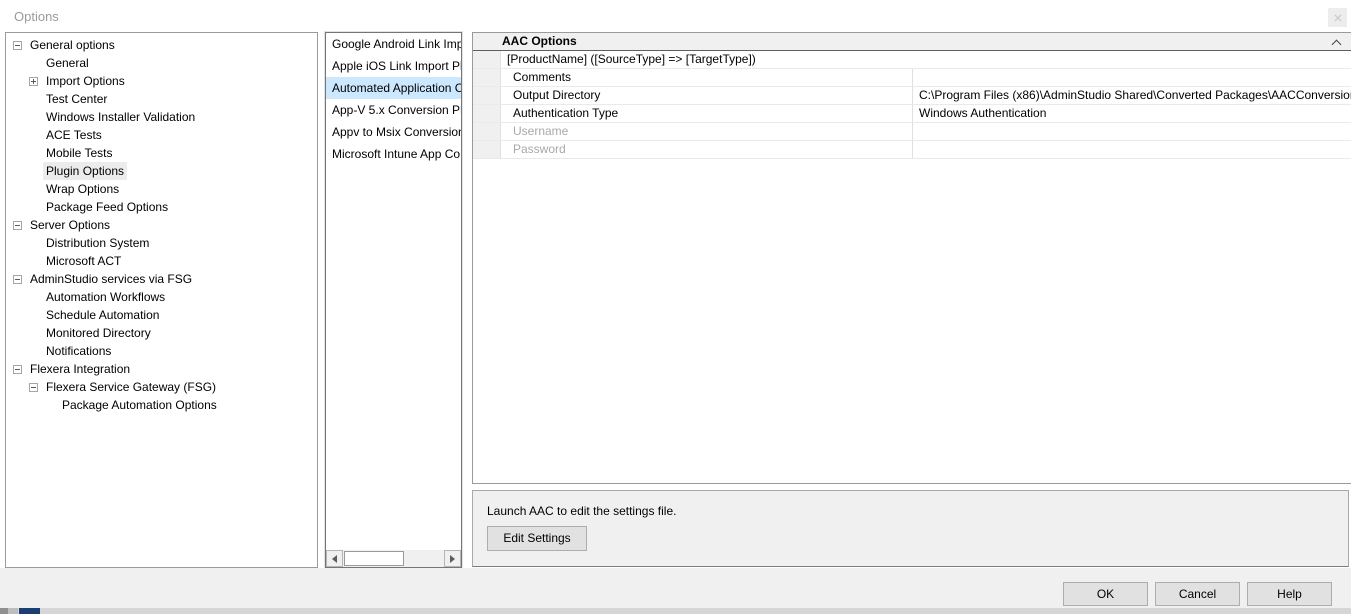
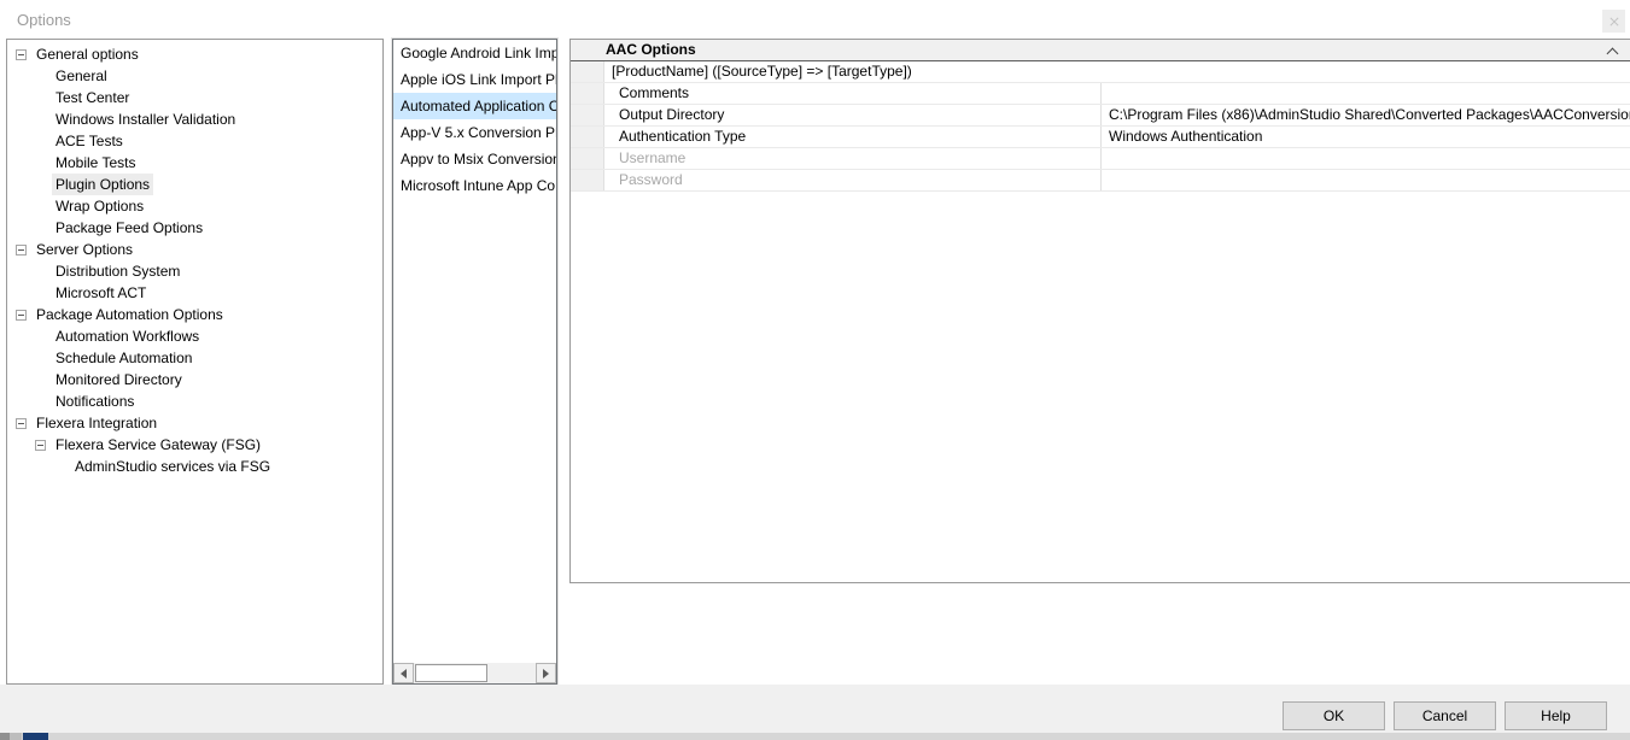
  Options
  General options
  General
- Import Options
  Test Center
  Windows Installer Validation
  ACE Tests
  Mobile Tests
  Plugin Options
  Wrap Options
  Package Feed Options
  Server Options
  Distribution System
  Microsoft ACT
- AdminStudio services via FSG
+ Package Automation Options
  Automation Workflows
  Schedule Automation
  Monitored Directory
  Notifications
  Flexera Integration
  Flexera Service Gateway (FSG)
- Package Automation Options
+ AdminStudio services via FSG
  Google Android Link Imp
  Apple iOS Link Import P
  Automated Application C
  App-V 5.x Conversion P
  Appv to Msix Conversio
  Microsoft Intune App Co
  AAC Options
  [ProductName] ([SourceType] => [TargetType])
  Comments
  Output Directory
  C:\Program Files (x86)\AdminStudio Shared\Converted Packages\AACConversio
  Authentication Type
  Windows Authentication
  Username
  Password
- Launch AAC to edit the settings file.
- Edit Settings
  OK
  Cancel
  Help
